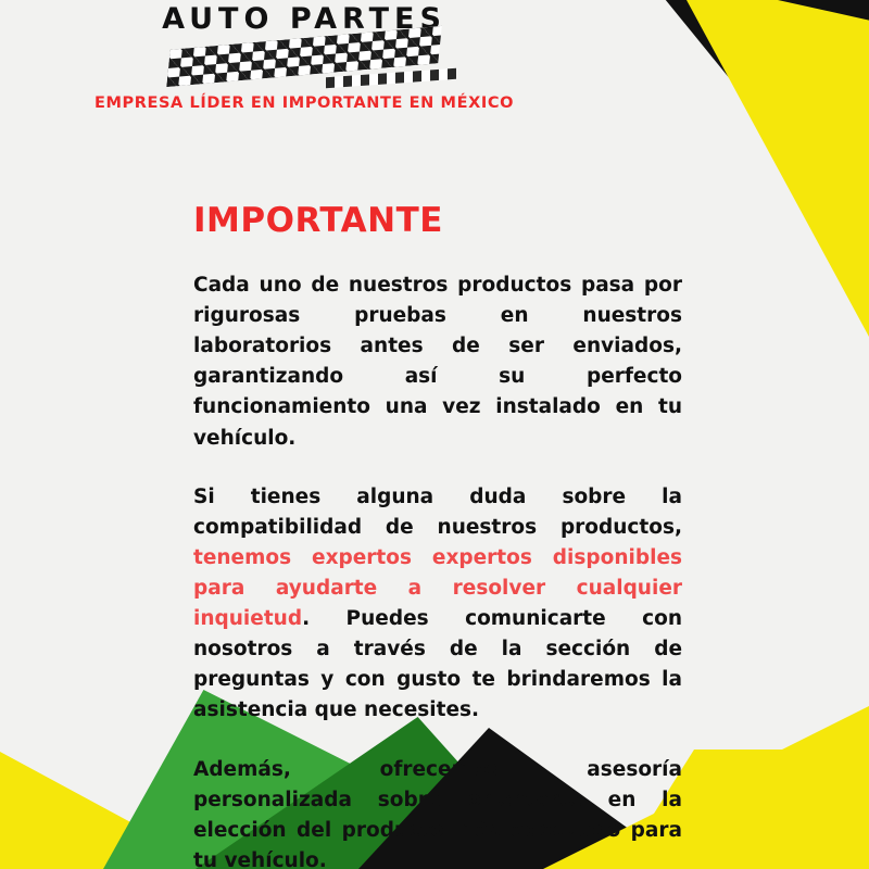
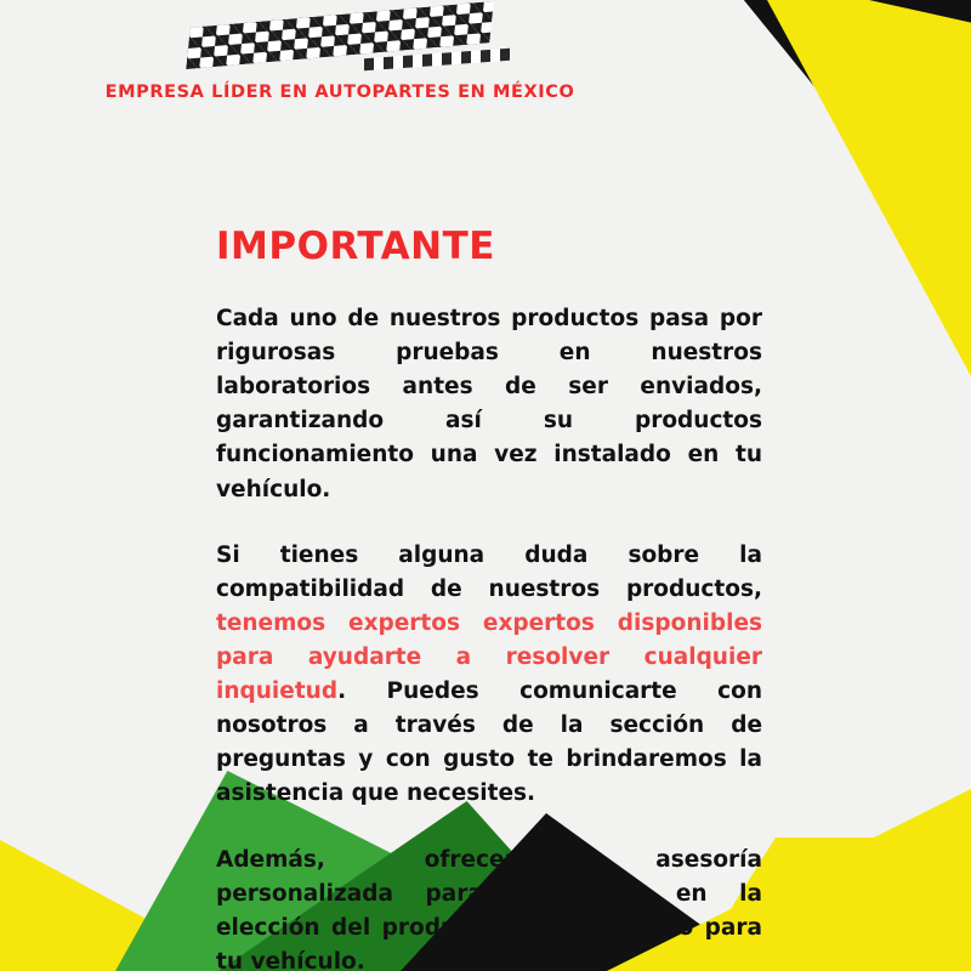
- AUTO PARTES
- EMPRESA LÍDER EN IMPORTANTE EN MÉXICO
+ EMPRESA LÍDER EN AUTOPARTES EN MÉXICO
  IMPORTANTE
- Cada uno de nuestros productos pasa por rigurosas pruebas en nuestros laboratorios antes de ser enviados, garantizando así su perfecto funcionamiento una vez instalado en tu vehículo.
+ Cada uno de nuestros productos pasa por rigurosas pruebas en nuestros laboratorios antes de ser enviados, garantizando así su productos funcionamiento una vez instalado en tu vehículo.
  Si tienes alguna duda sobre la compatibilidad de nuestros productos, tenemos expertos expertos disponibles para ayudarte a resolver cualquier inquietud. Puedes comunicarte con nosotros a través de la sección de preguntas y con gusto te brindaremos la asistencia que necesites.
- Además, ofrecemos asesoría personalizada sobre orientarte en la elección del producto más adecuado para tu vehículo.
+ Además, ofrecemos asesoría personalizada para orientarte en la elección del producto más adecuado para tu vehículo.
